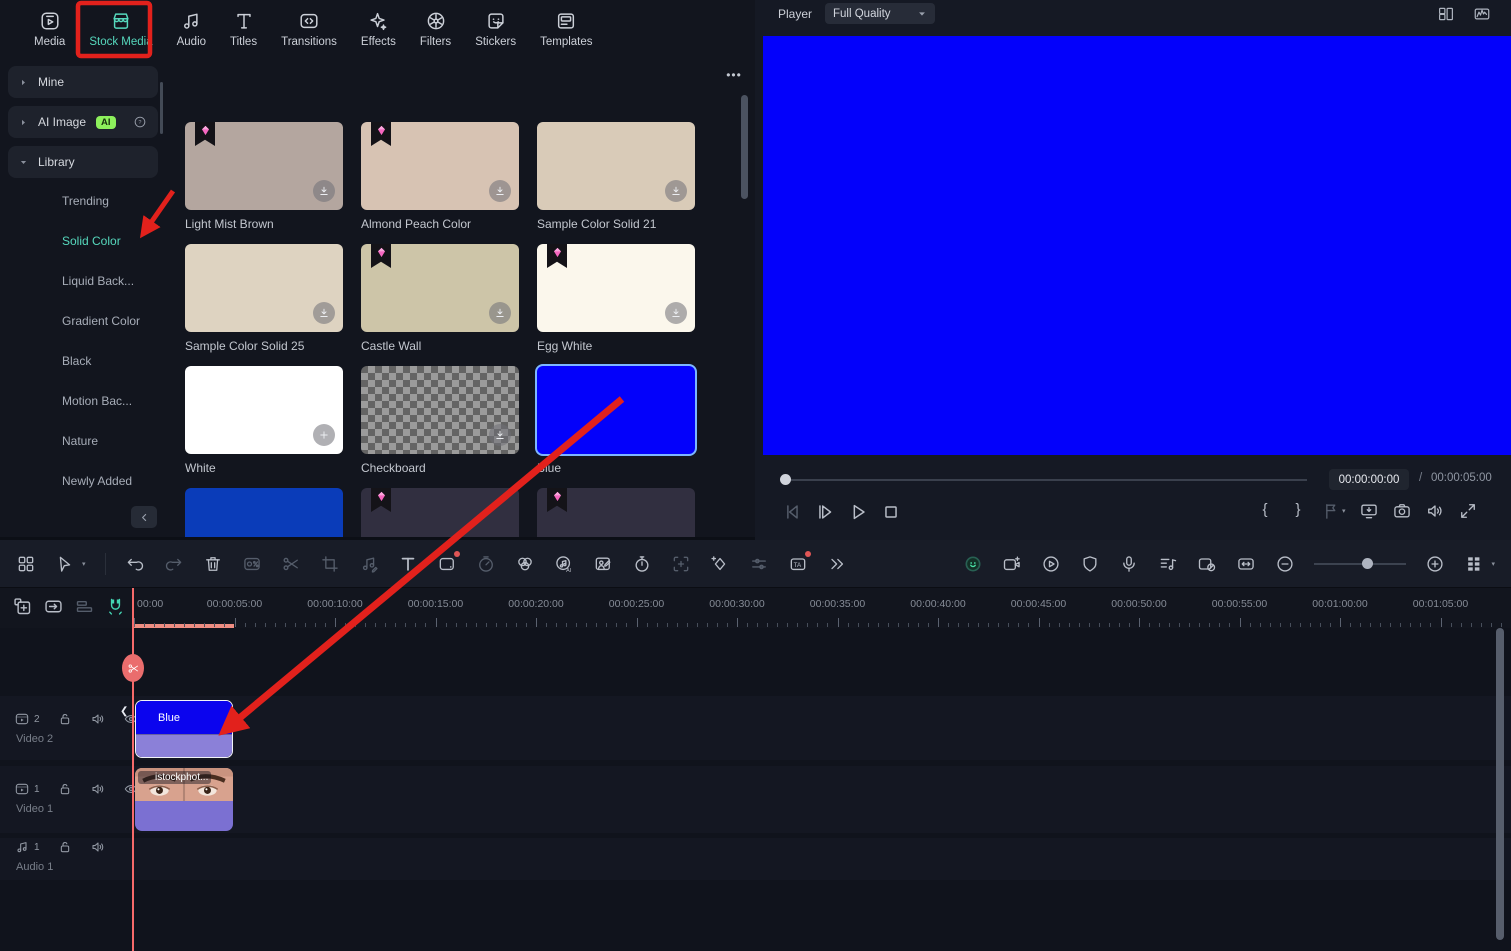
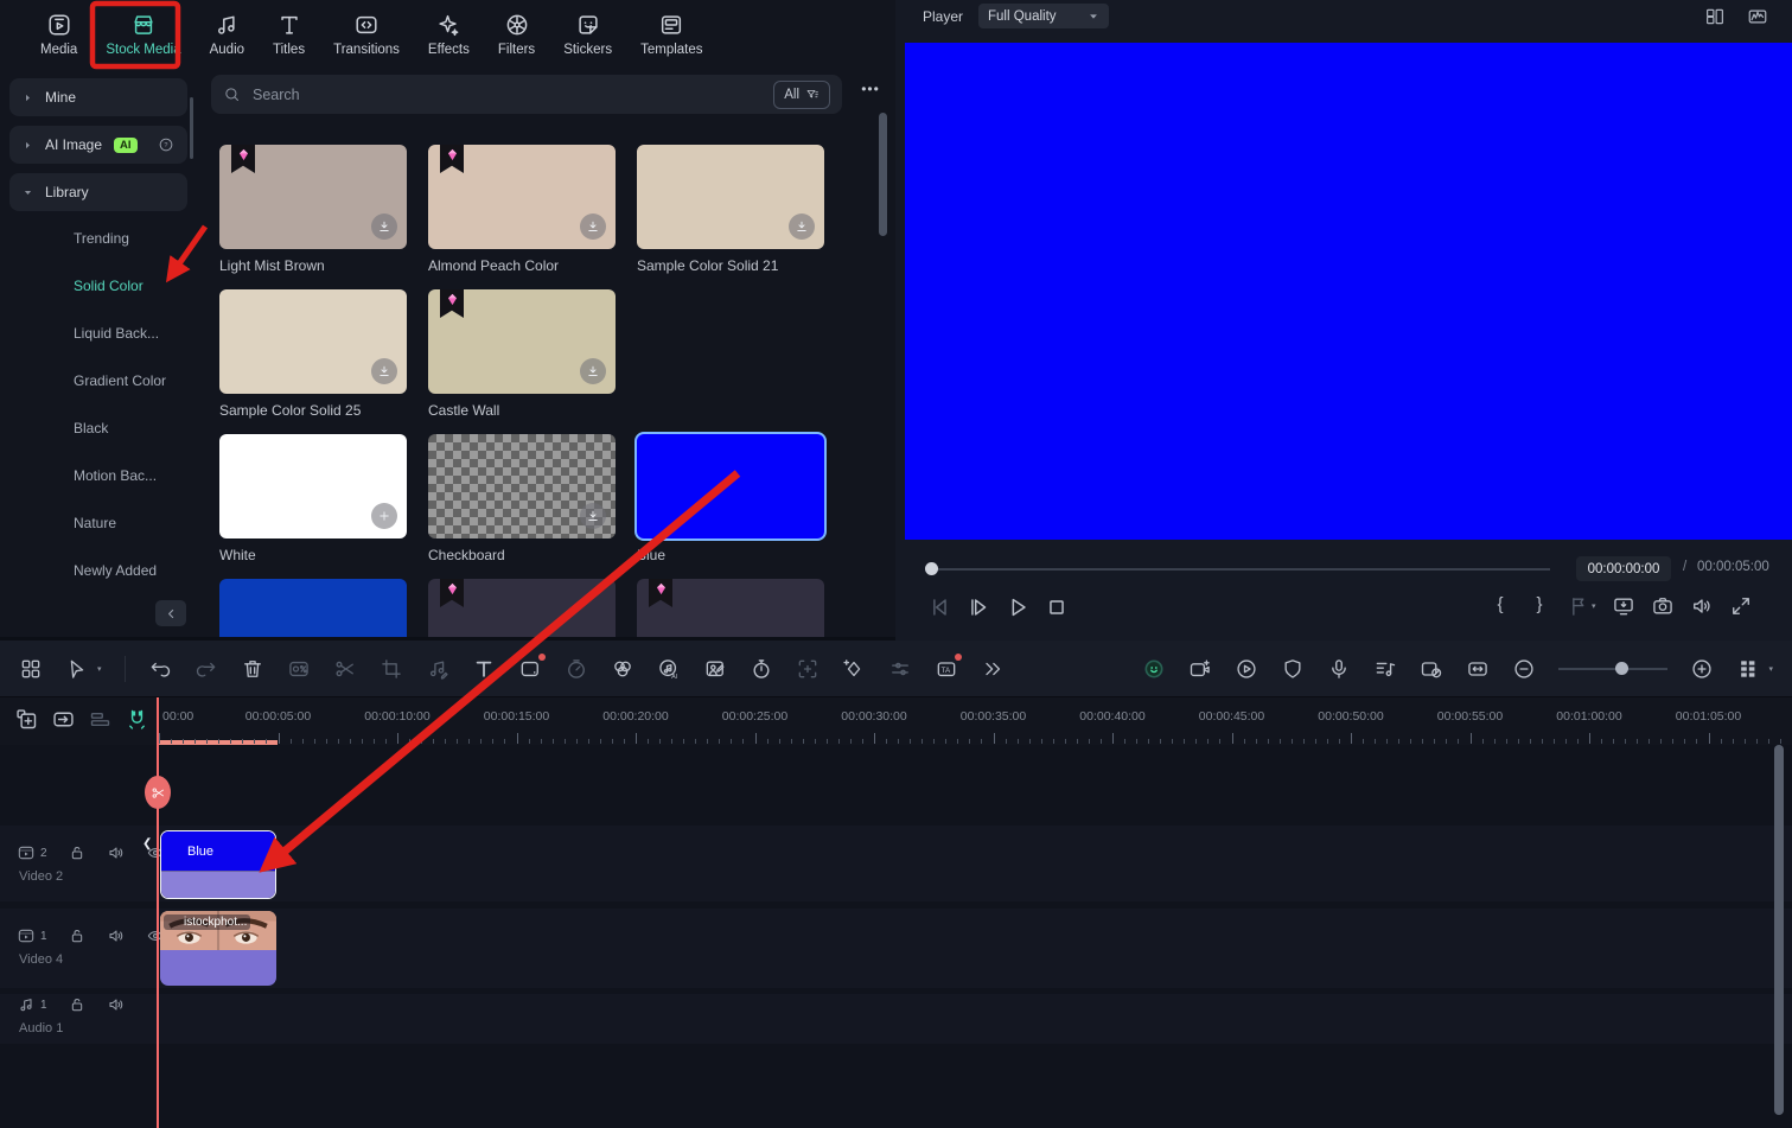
  Media
  Stock Medi
  Audio
  Titles
  Transitions
  Effects
  Filters
  Stickers
  Templates
  Mine
  AI Image
  AI
  Library
  Trending
  Solid Color
  Liquid Back...
  Gradient Color
  Black
  Motion Bac...
  Nature
  Newly Added
+ Search
+ All
  •••
  Light Mist Brown
  Almond Peach Color
  Sample Color Solid 21
  Sample Color Solid 25
  Castle Wall
- Egg White
  White
  Checkboard
  lue
  Player
  Full Quality
  00:00:00:00
  /
  00:00:05:00
  {
  }
  00:00
  00:00:05:00
  00:00:10:00
  00:00:15:00
  00:00:20:00
  00:00:25:00
  00:00:30:00
  00:00:35:00
  00:00:40:00
  00:00:45:00
  00:00:50:00
  00:00:55:00
  00:01:00:00
  00:01:05:00
  2
  Video 2
  1
- Video 1
+ Video 4
  1
  Audio 1
  ❮
  Blue
  istockphot...
